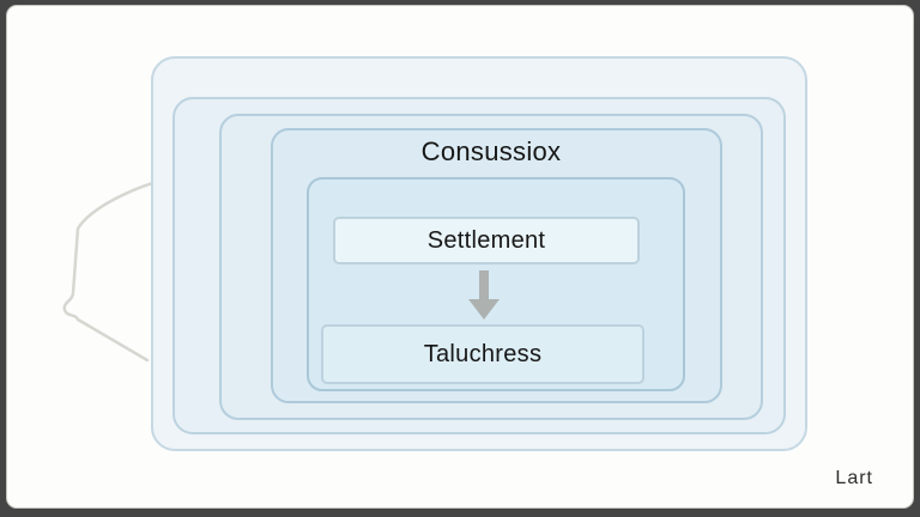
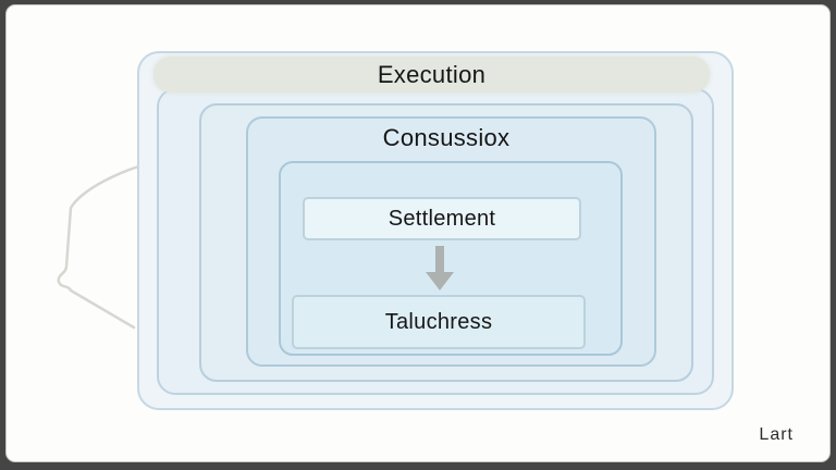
+ Execution
  Consussiox
  Settlement
  Taluchress
  Lart
